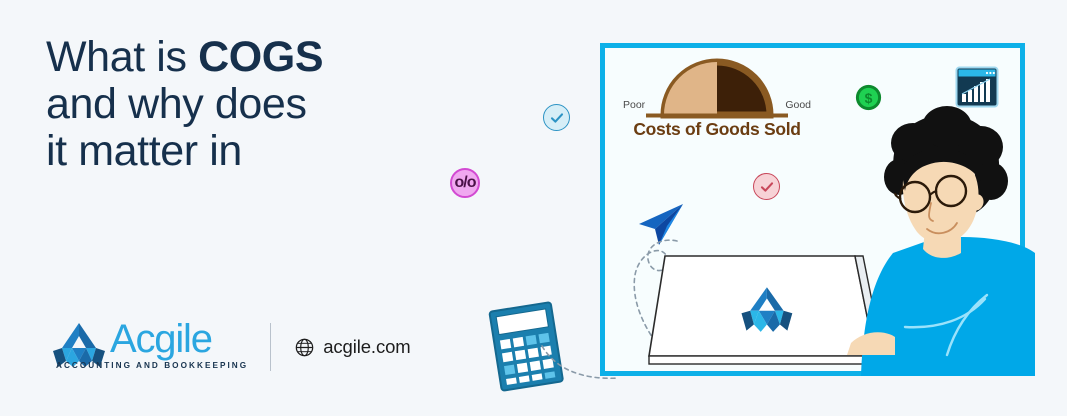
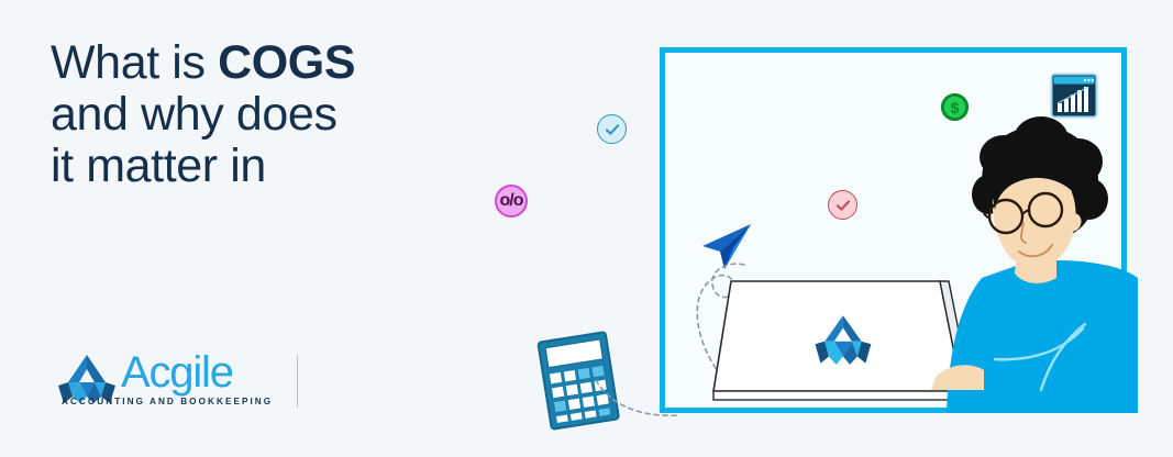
  What is COGS
  and why does
  it matter in
  Acgile
  ACCOUNTING AND BOOKKEEPING
- acgile.com
- Poor
- Good
- Costs of Goods Sold
  o/o
  $
